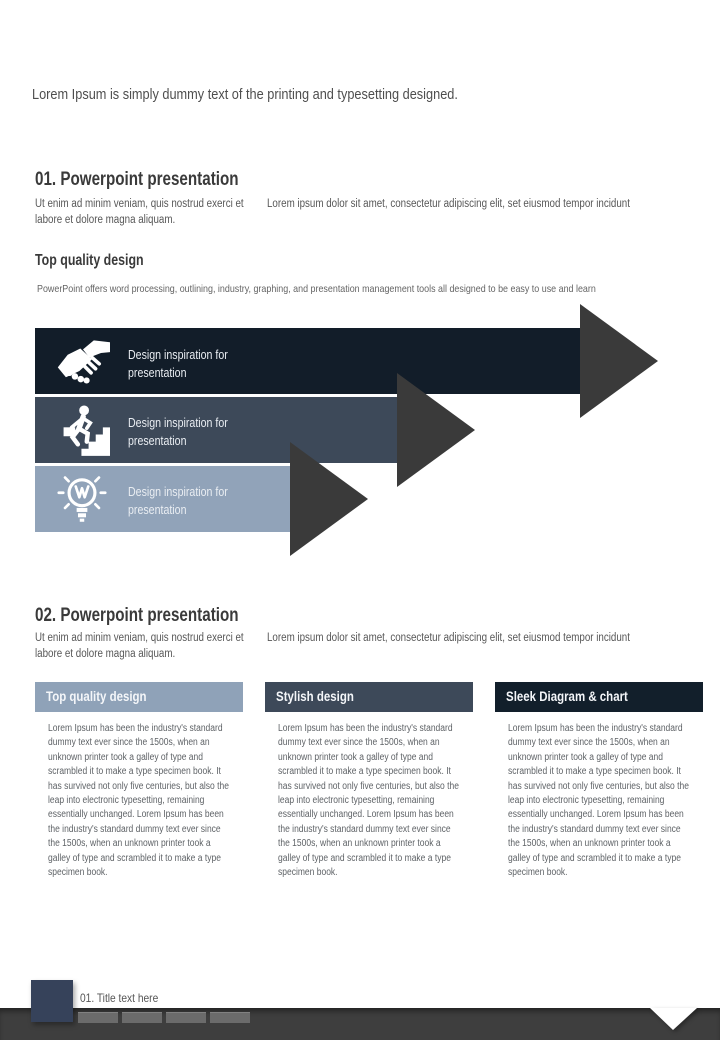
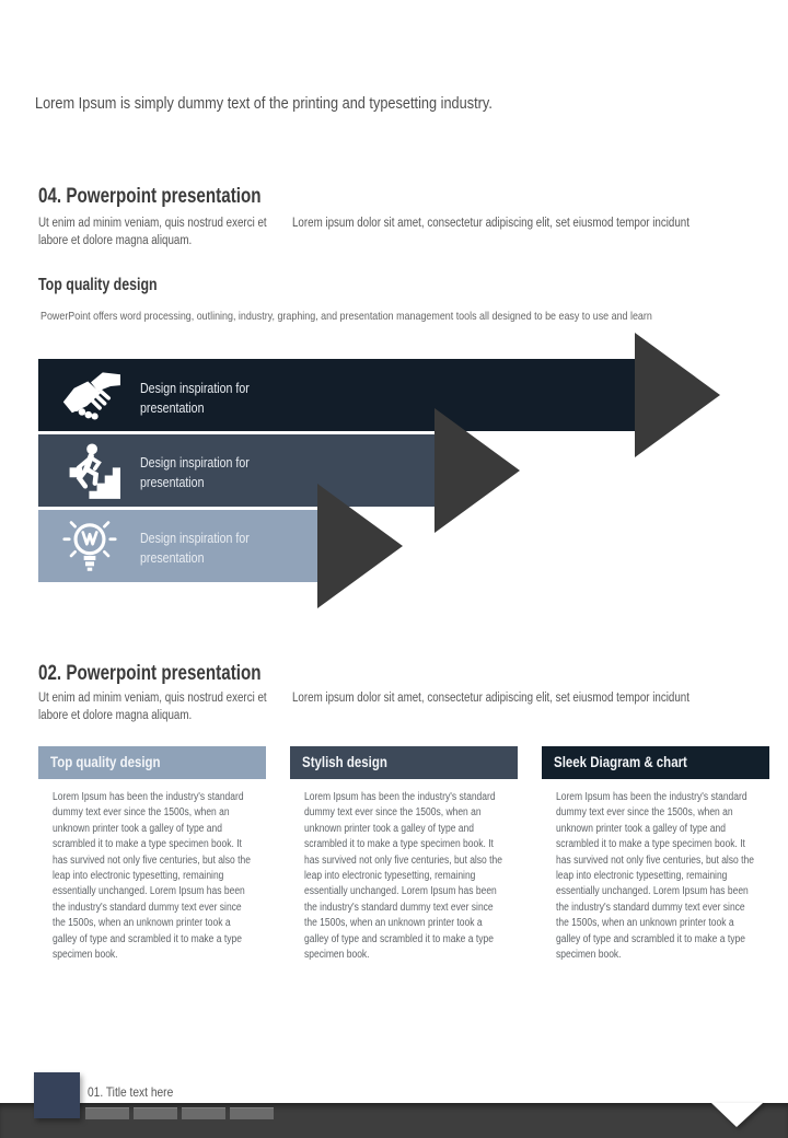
- Lorem Ipsum is simply dummy text of the printing and typesetting designed.
+ Lorem Ipsum is simply dummy text of the printing and typesetting industry.
- 01. Powerpoint presentation
+ 04. Powerpoint presentation
  Ut enim ad minim veniam, quis nostrud exerci et labore et dolore magna aliquam.
  Lorem ipsum dolor sit amet, consectetur adipiscing elit, set eiusmod tempor incidunt
  Top quality design
  PowerPoint offers word processing, outlining, industry, graphing, and presentation management tools all designed to be easy to use and learn
  Design inspiration for presentation
  Design inspiration for presentation
  Design inspiration for presentation
  02. Powerpoint presentation
  Ut enim ad minim veniam, quis nostrud exerci et labore et dolore magna aliquam.
  Lorem ipsum dolor sit amet, consectetur adipiscing elit, set eiusmod tempor incidunt
  Top quality design
  Lorem Ipsum has been the industry's standard dummy text ever since the 1500s, when an unknown printer took a galley of type and scrambled it to make a type specimen book. It has survived not only five centuries, but also the leap into electronic typesetting, remaining essentially unchanged. Lorem Ipsum has been the industry's standard dummy text ever since the 1500s, when an unknown printer took a galley of type and scrambled it to make a type specimen book.
  Stylish design
  Lorem Ipsum has been the industry's standard dummy text ever since the 1500s, when an unknown printer took a galley of type and scrambled it to make a type specimen book. It has survived not only five centuries, but also the leap into electronic typesetting, remaining essentially unchanged. Lorem Ipsum has been the industry's standard dummy text ever since the 1500s, when an unknown printer took a galley of type and scrambled it to make a type specimen book.
  Sleek Diagram & chart
  Lorem Ipsum has been the industry's standard dummy text ever since the 1500s, when an unknown printer took a galley of type and scrambled it to make a type specimen book. It has survived not only five centuries, but also the leap into electronic typesetting, remaining essentially unchanged. Lorem Ipsum has been the industry's standard dummy text ever since the 1500s, when an unknown printer took a galley of type and scrambled it to make a type specimen book.
  01. Title text here
